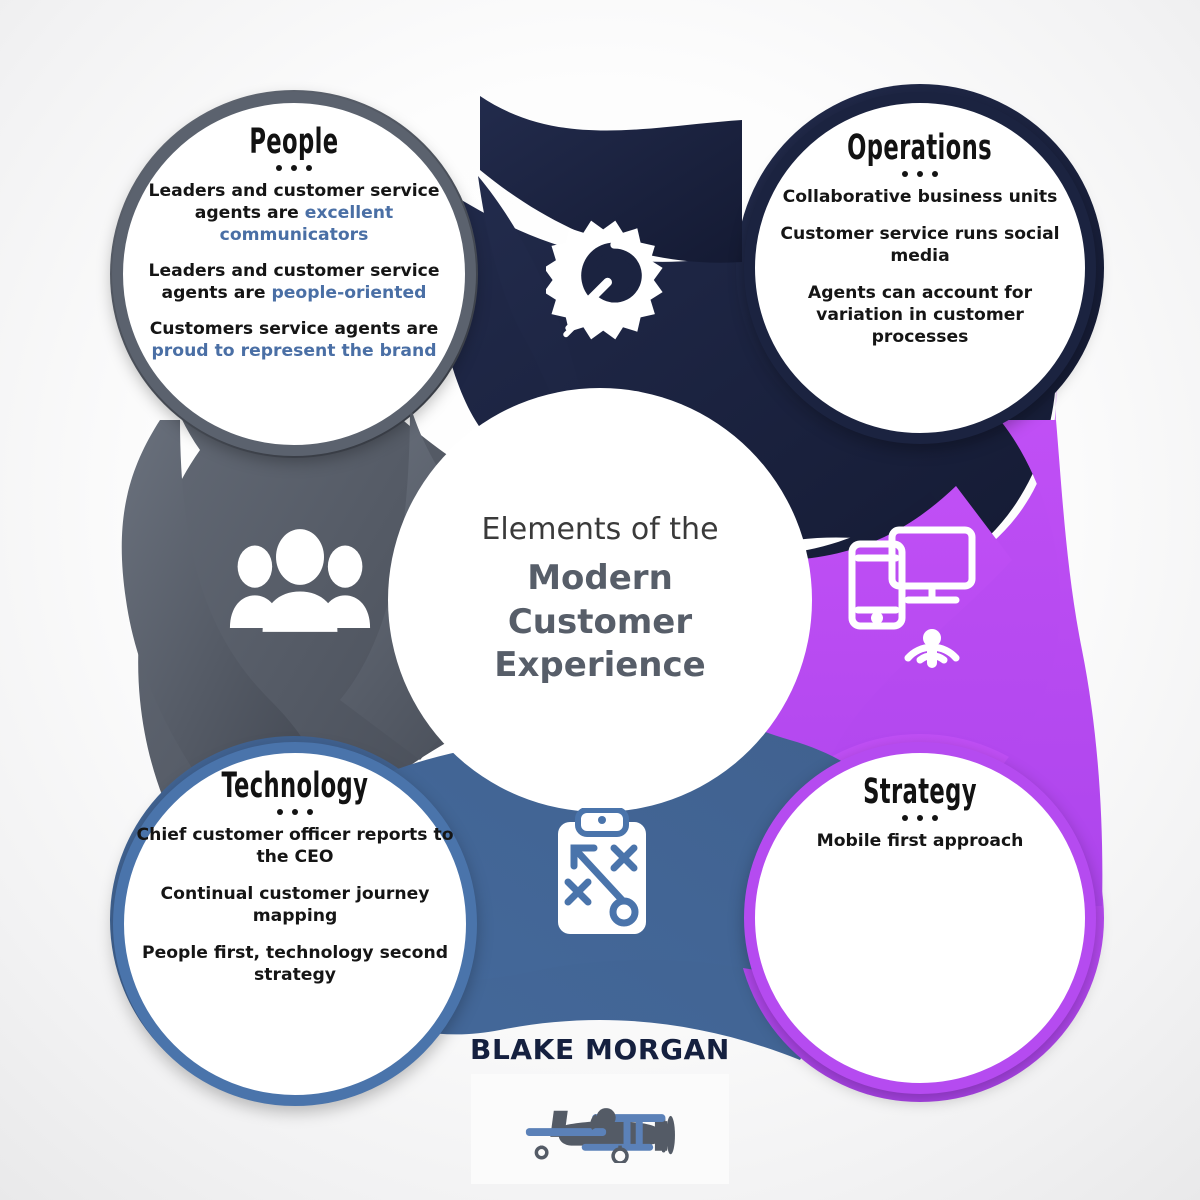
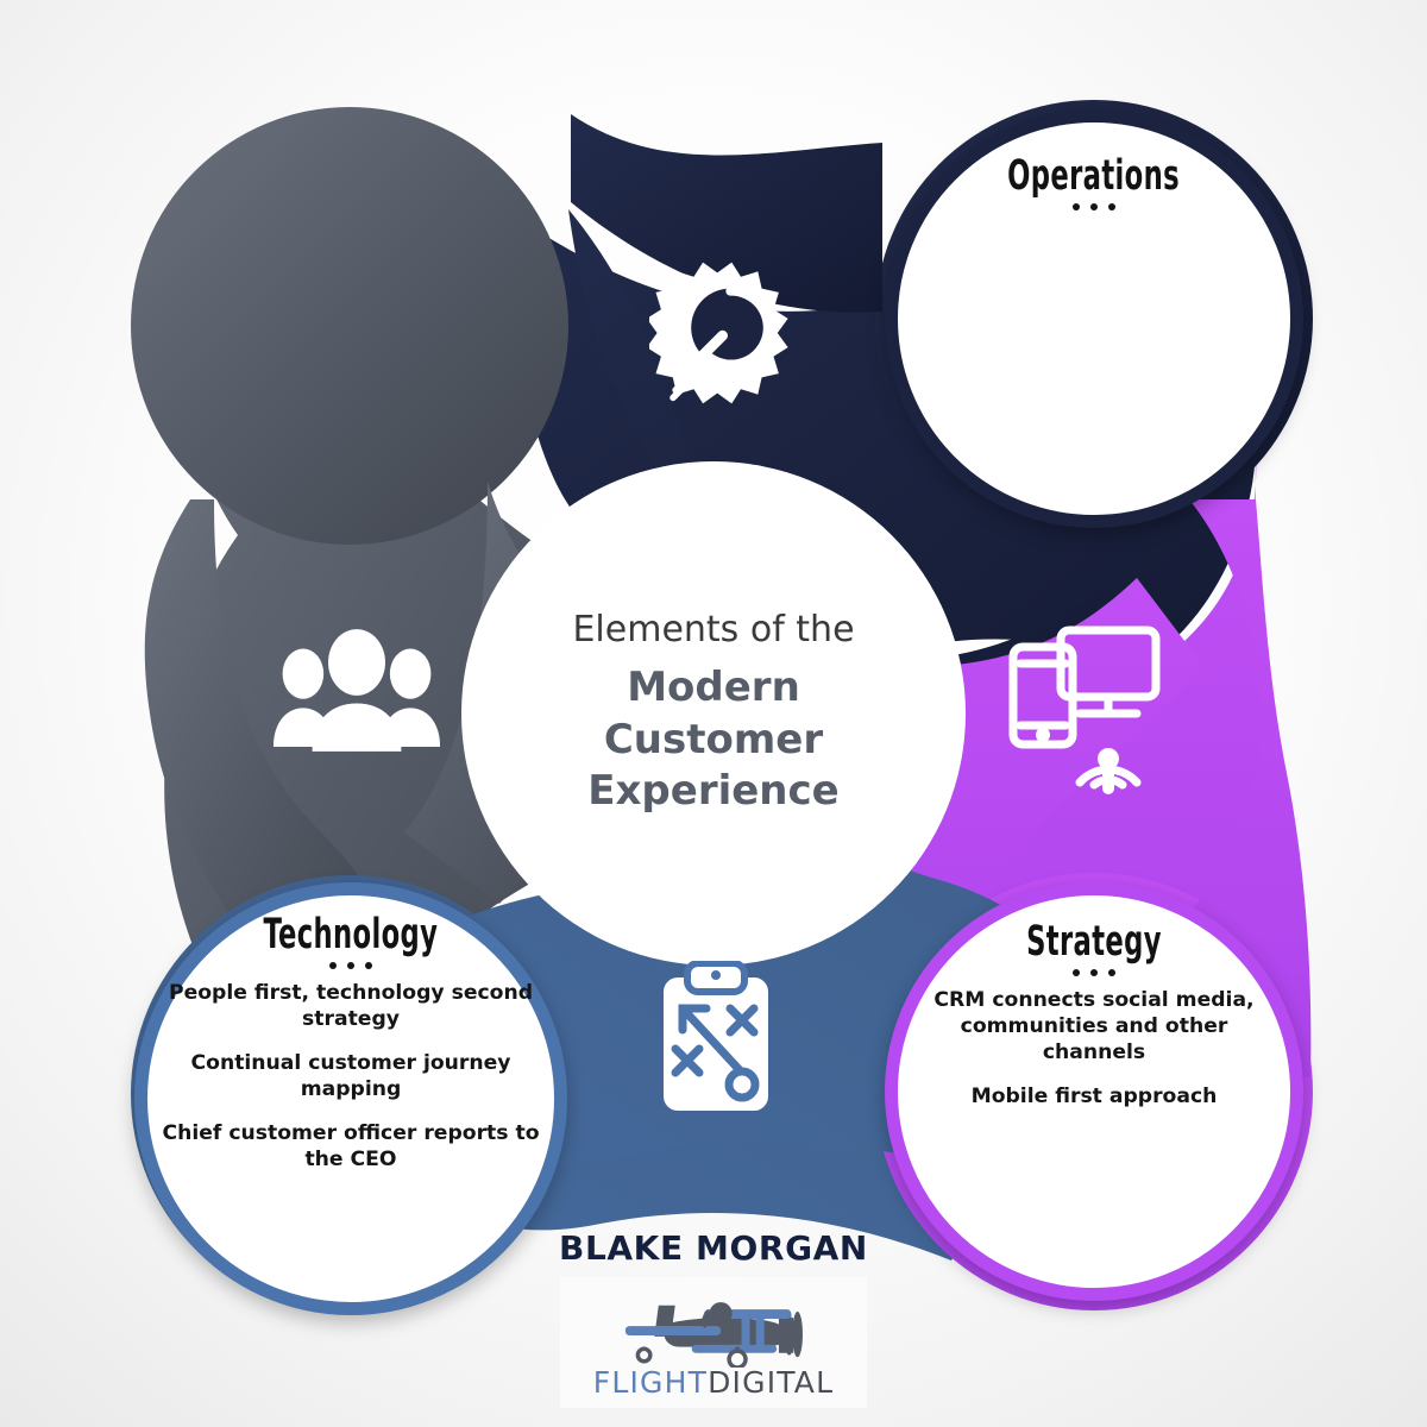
  Elements of the
  Modern Customer Experience
- People
- Leaders and customer service agents are excellent communicators
- Leaders and customer service agents are people-oriented
- Customers service agents are proud to represent the brand
  Operations
- Collaborative business units
- Customer service runs social media
- Agents can account for variation in customer processes
  Technology
- Chief customer officer reports to the CEO
+ People first, technology second strategy
  Continual customer journey mapping
- People first, technology second strategy
+ Chief customer officer reports to the CEO
  Strategy
+ CRM connects social media, communities and other channels
  Mobile first approach
  BLAKE MORGAN
+ FLIGHTDIGITAL
